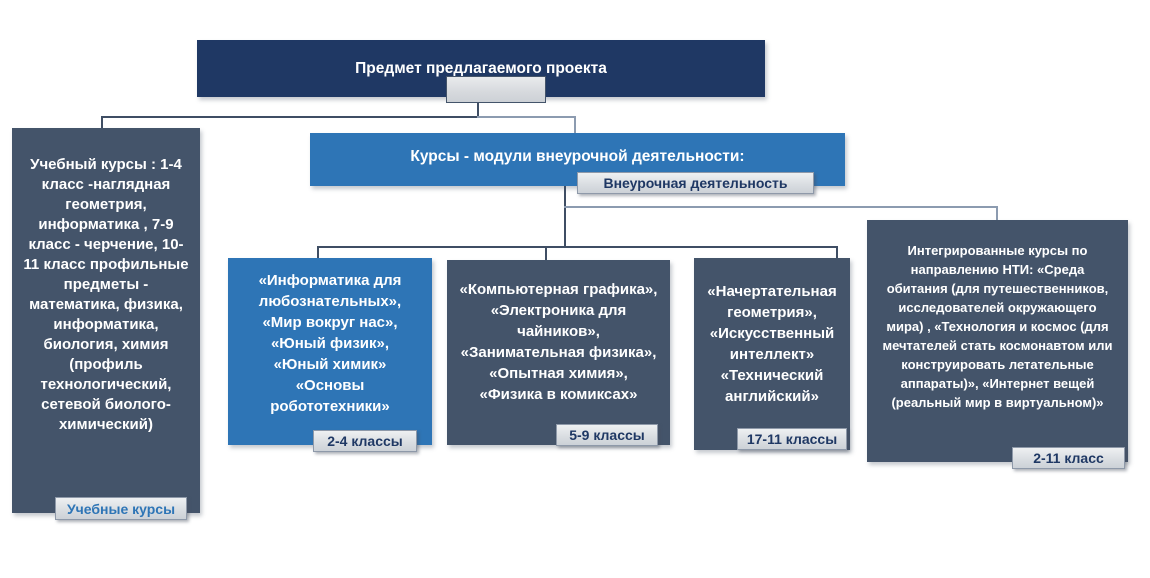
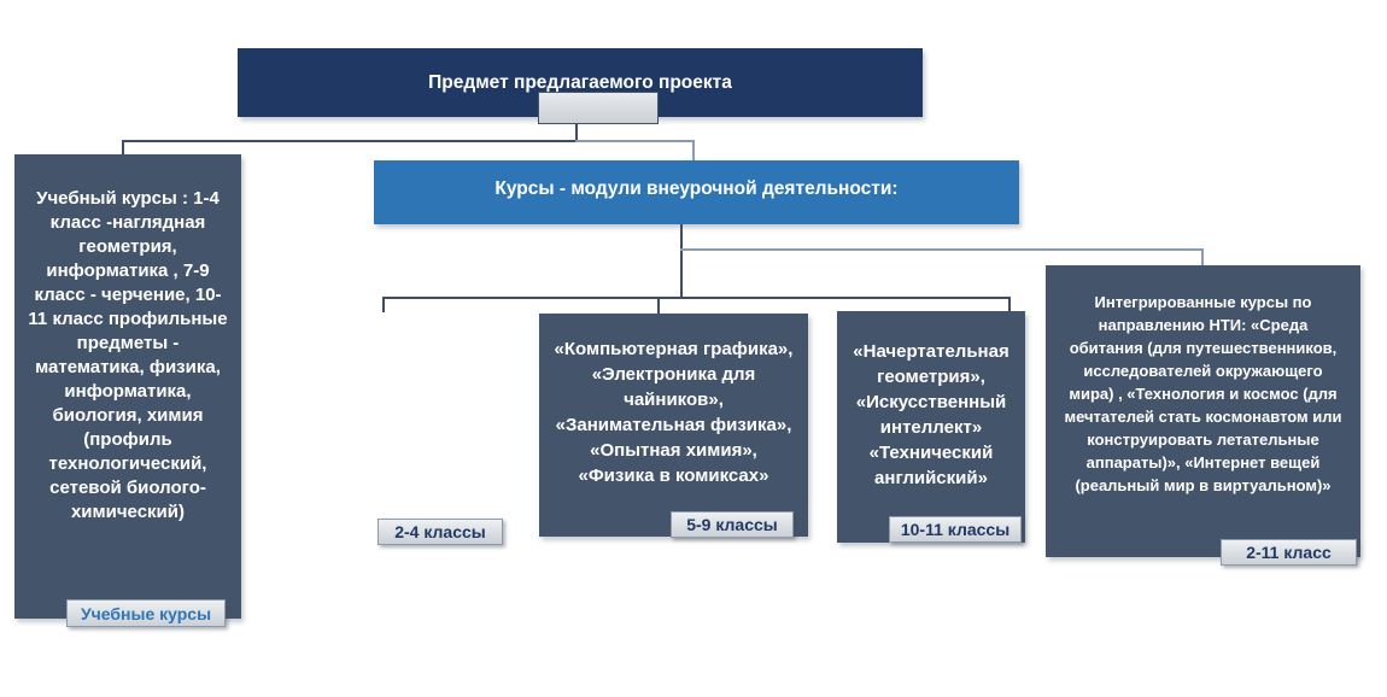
  Предмет предлагаемого проекта
  Учебный курсы : 1-4
  класс -наглядная
  геометрия,
  информатика , 7-9
  класс - черчение, 10-
  11 класс профильные
  предметы -
  математика, физика,
  информатика,
  биология, химия
  (профиль
  технологический,
  сетевой биолого-
  химический)
  Учебные курсы
  Курсы - модули внеурочной деятельности:
- Внеурочная деятельность
- «Информатика для
- любознательных»,
- «Мир вокруг нас»,
- «Юный физик»,
- «Юный химик»
- «Основы
- робототехники»
  2-4 классы
  «Компьютерная графика»,
  «Электроника для
  чайников»,
  «Занимательная физика»,
  «Опытная химия»,
  «Физика в комиксах»
  5-9 классы
  «Начертательная
  геометрия»,
  «Искусственный
  интеллект»
  «Технический
  английский»
- 17-11 классы
+ 10-11 классы
  Интегрированные курсы по
  направлению НТИ: «Среда
  обитания (для путешественников,
  исследователей окружающего
  мира) , «Технология и космос (для
  мечтателей стать космонавтом или
  конструировать летательные
  аппараты)», «Интернет вещей
  (реальный мир в виртуальном)»
  2-11 класс
